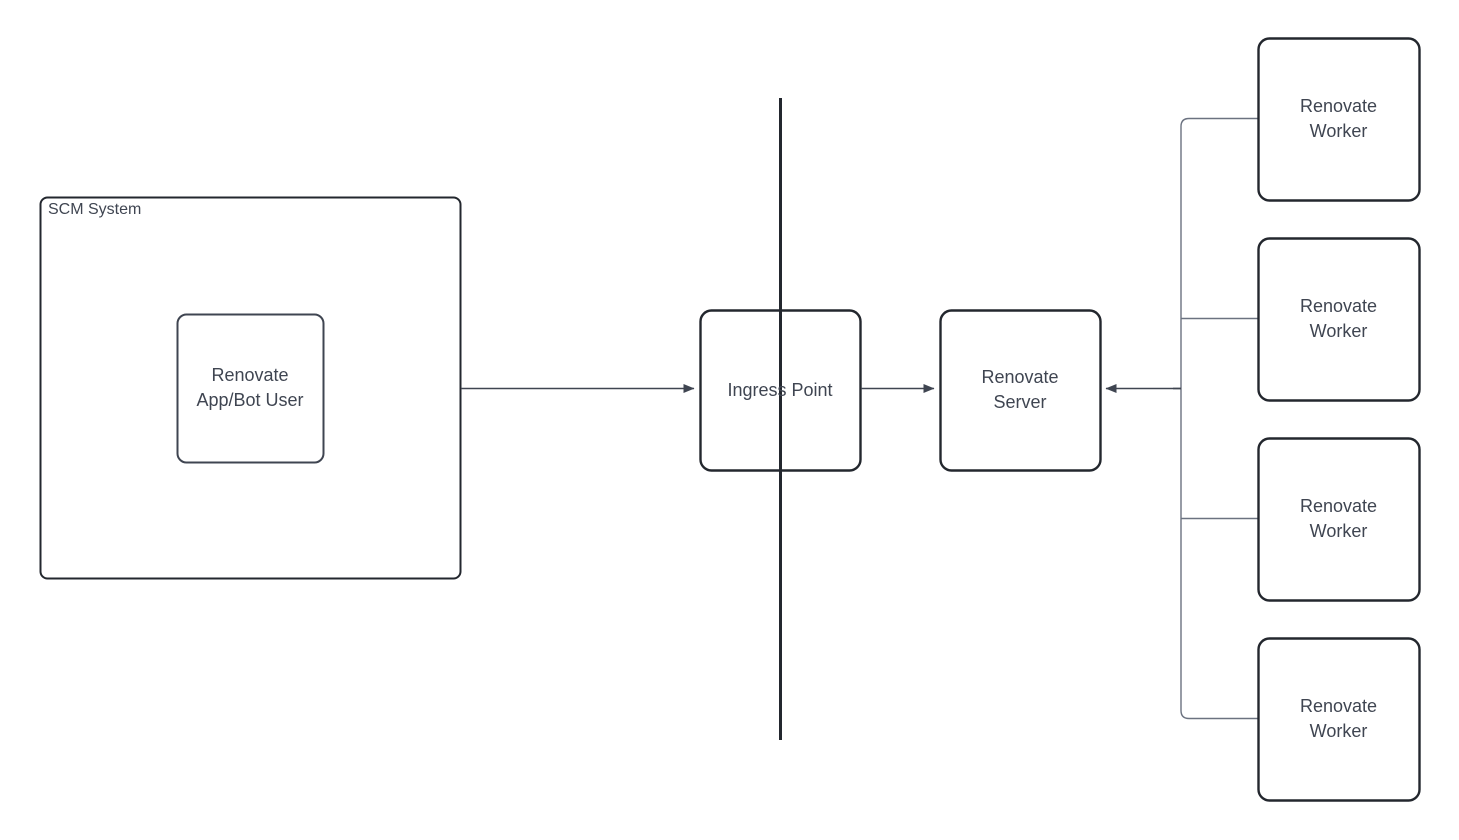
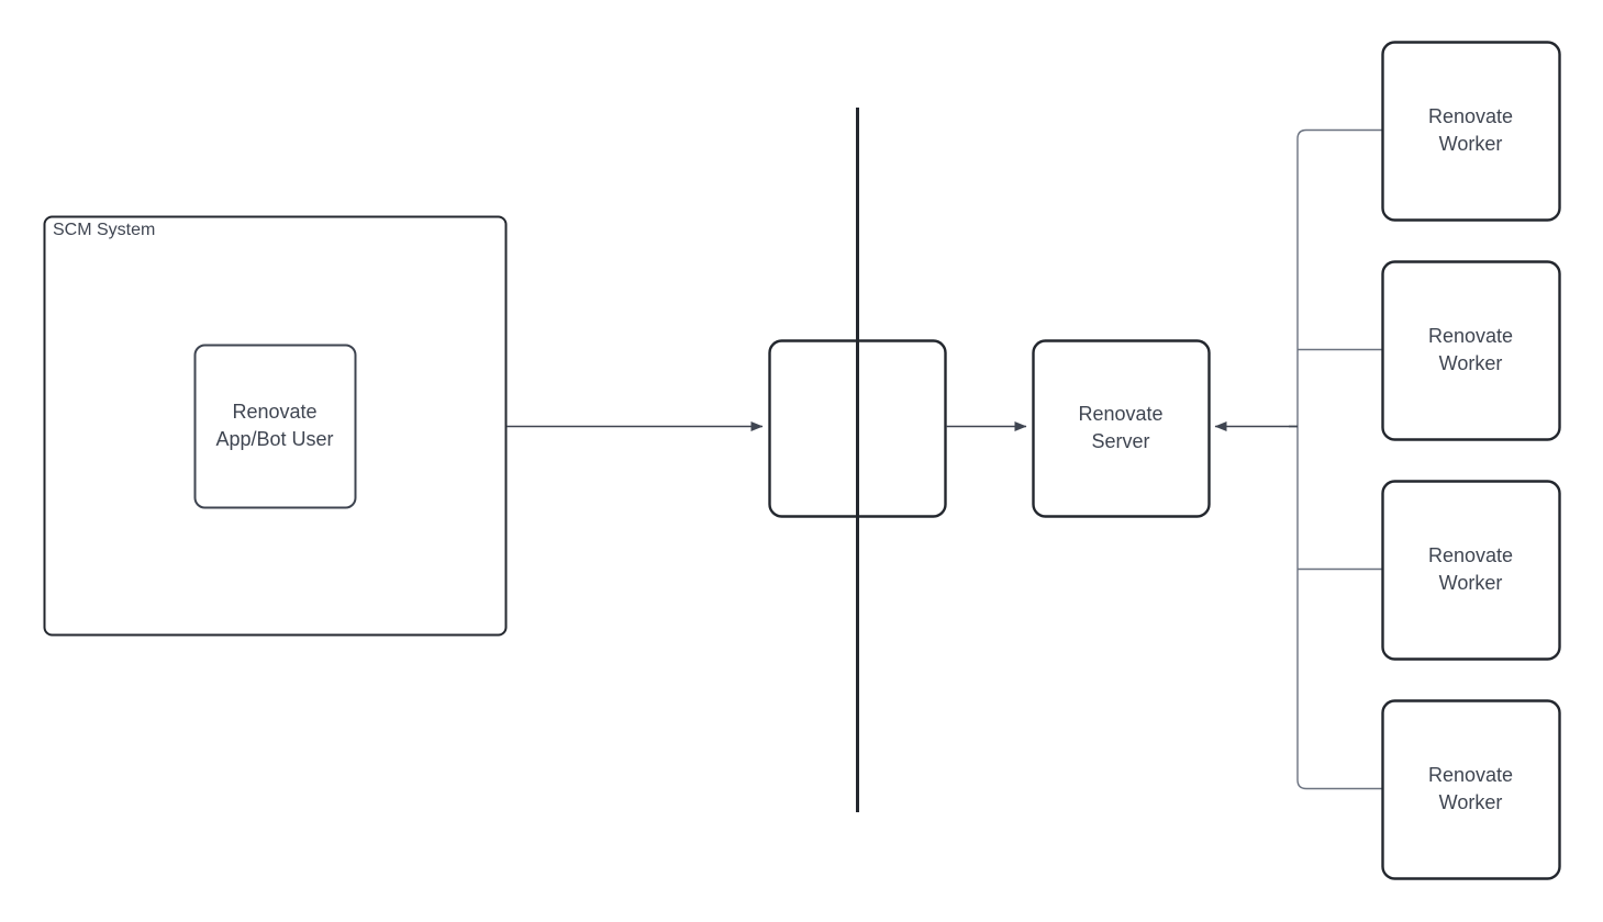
  SCM System
  Renovate
  App/Bot User
- Ingress Point
  Renovate
  Server
  Renovate
  Worker
  Renovate
  Worker
  Renovate
  Worker
  Renovate
  Worker
